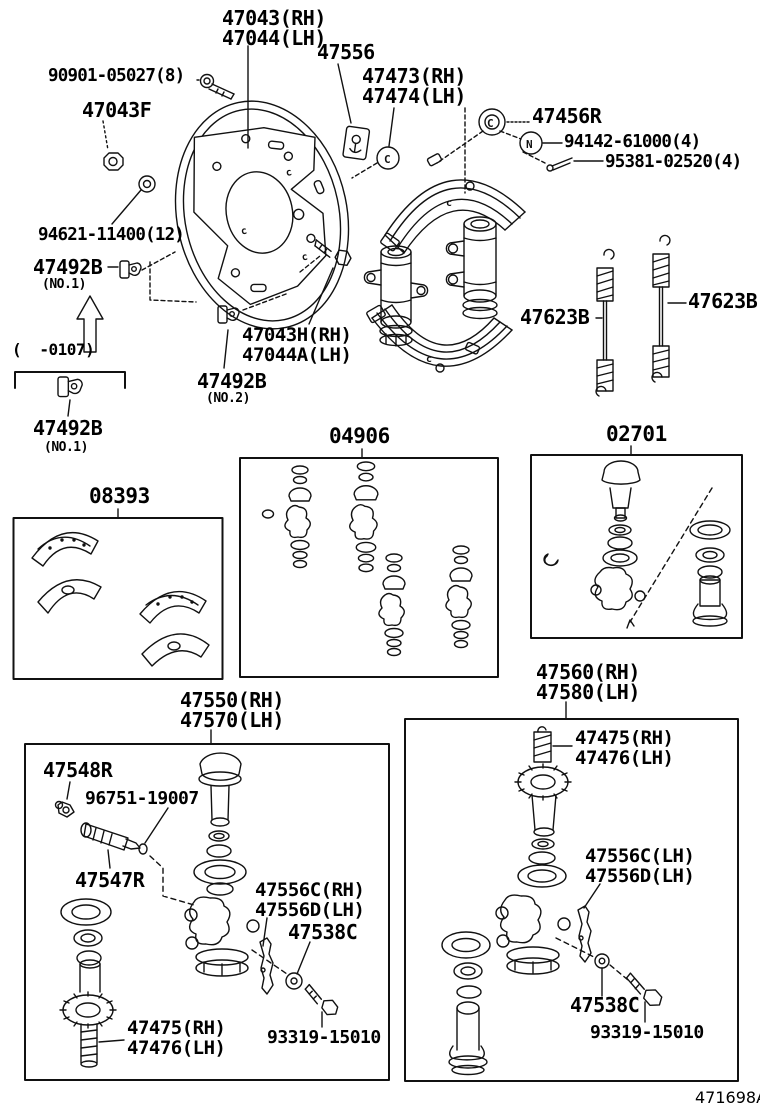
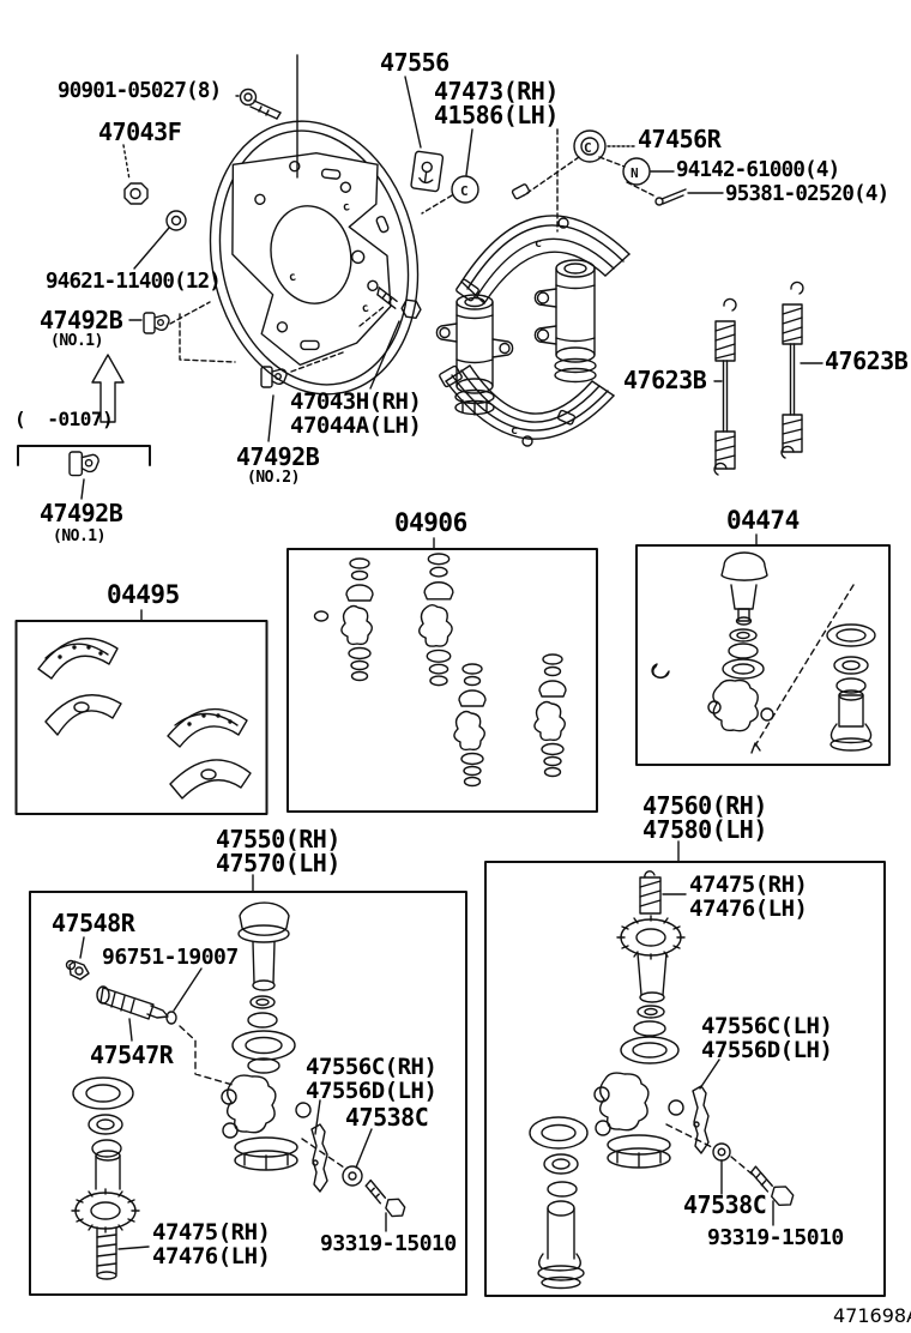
  C
  C
  N
  c
  c
- 47043(RH)
- 47044(LH)
  90901-05027(8)
  47556
  47473(RH)
- 47474(LH)
+ 41586(LH)
  47043F
  47456R
  94142-61000(4)
  95381-02520(4)
  94621-11400(12)
  47492B
  (NO.1)
  ( -0107)
  47492B
  (NO.1)
  47043H(RH)
  47044A(LH)
  47492B
  (NO.2)
  47623B
  47623B
- 08393
+ 04495
  04906
- 02701
+ 04474
  47550(RH)
  47570(LH)
  47560(RH)
  47580(LH)
  47548R
  96751-19007
  47547R
  47556C(RH)
  47556D(LH)
  47538C
  47475(RH)
  47476(LH)
  93319-15010
  47475(RH)
  47476(LH)
  47556C(LH)
  47556D(LH)
  47538C
  93319-15010
  471698
